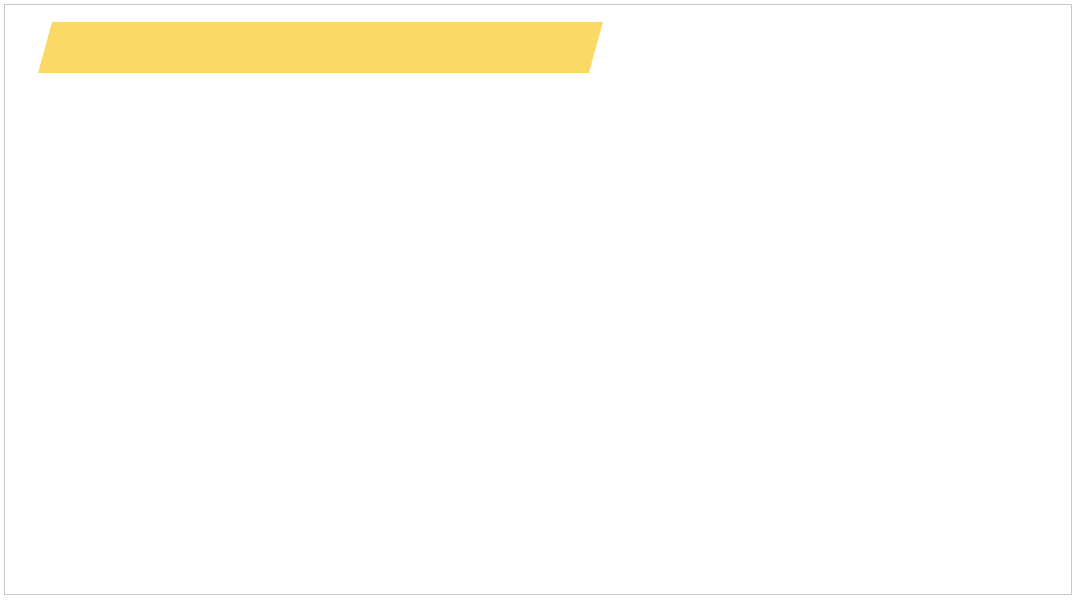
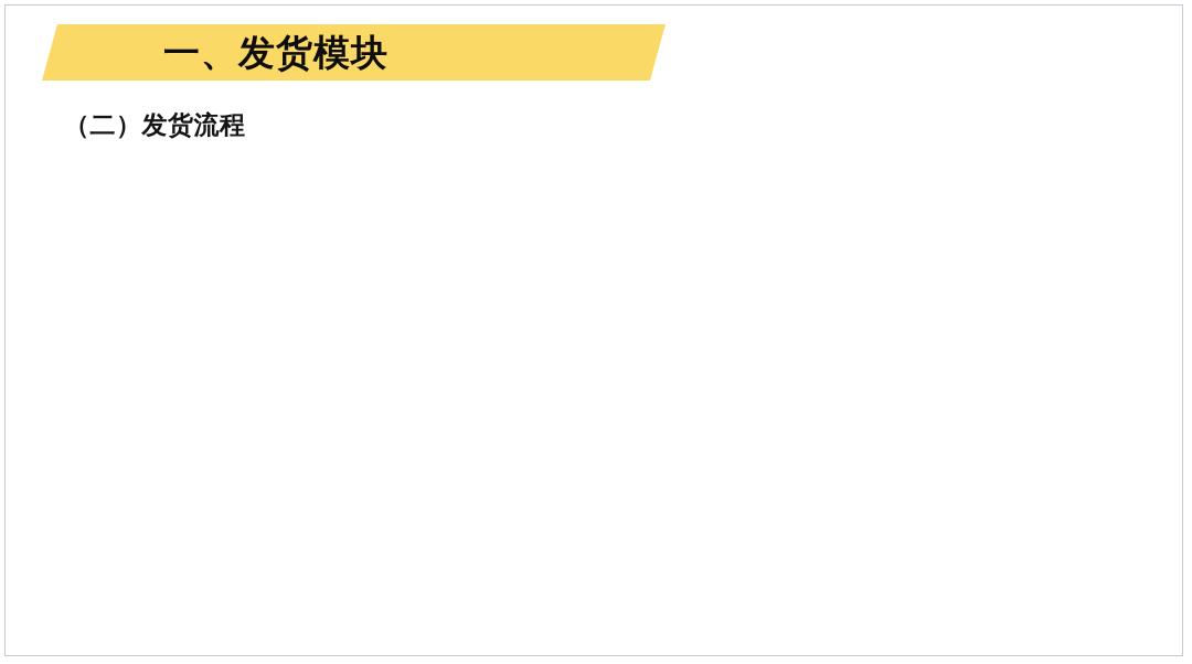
+ 一、发货模块
+ （二）发货流程
